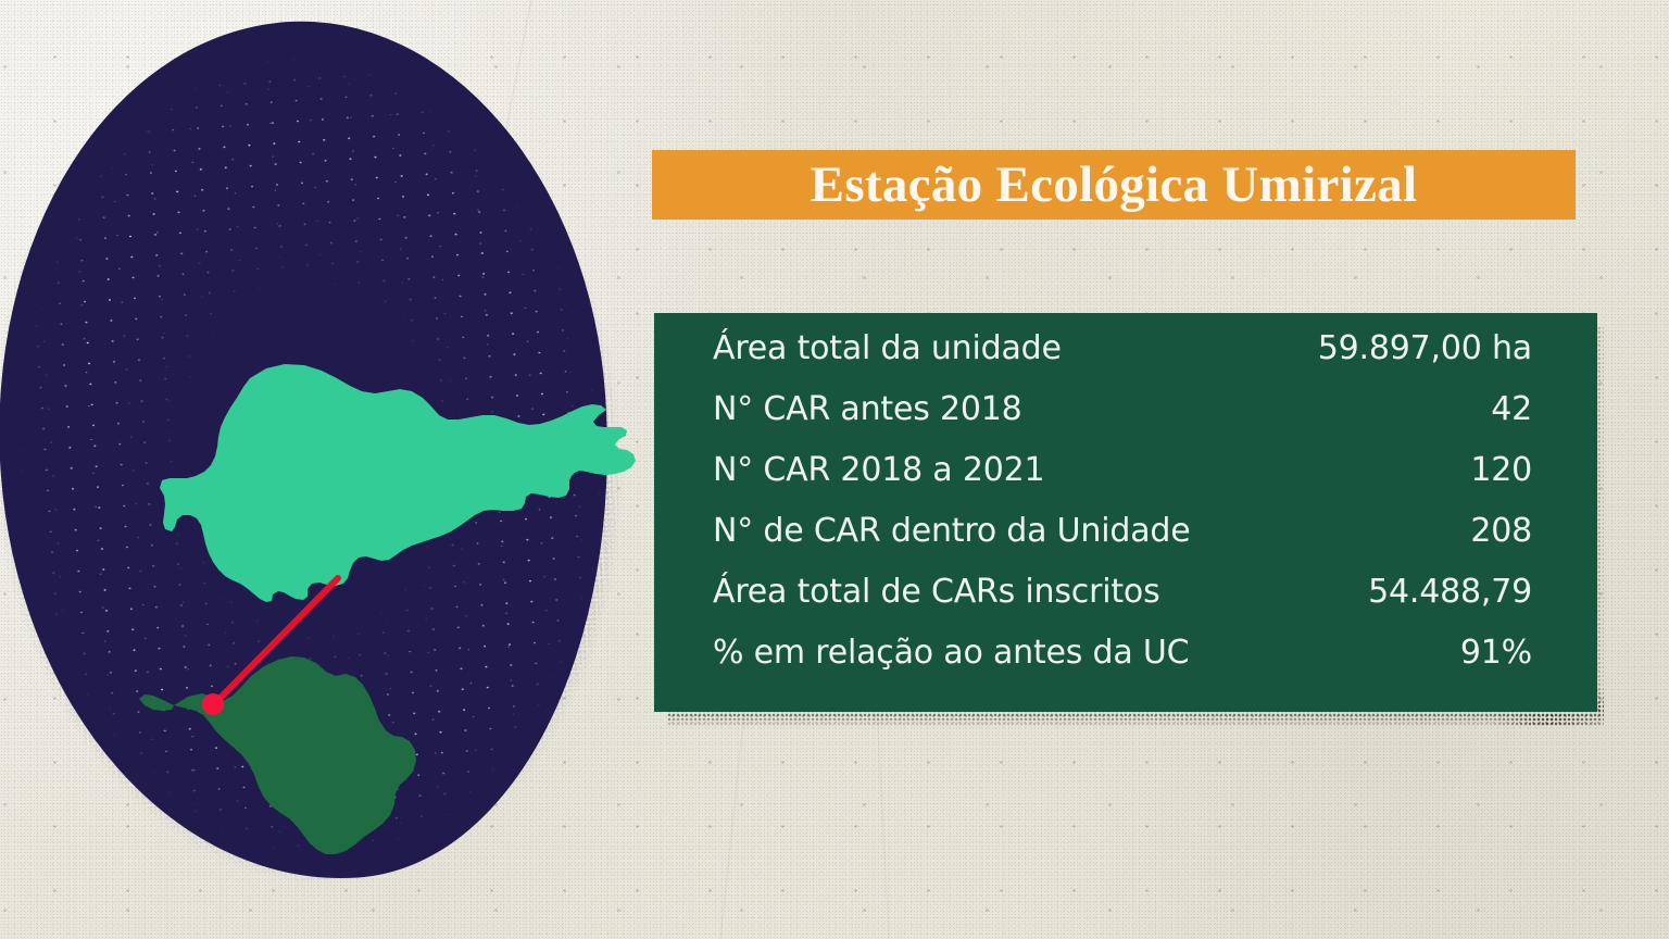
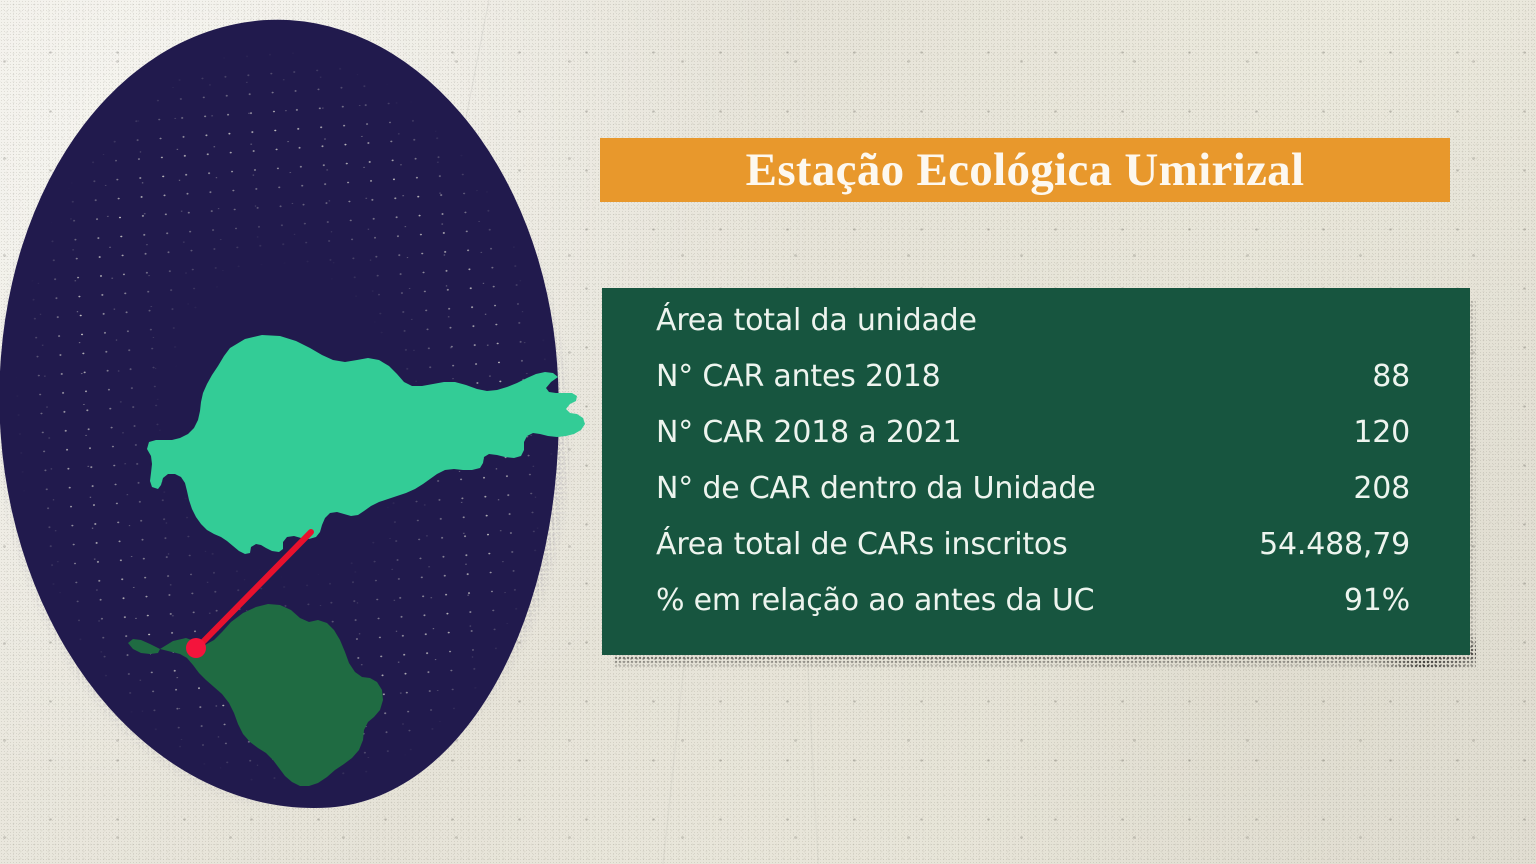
  Estação Ecológica Umirizal
  Área total da unidade
- 59.897,00 ha
  N° CAR antes 2018
- 42
+ 88
  N° CAR 2018 a 2021
  120
  N° de CAR dentro da Unidade
  208
  Área total de CARs inscritos
  54.488,79
  % em relação ao antes da UC
  91%
